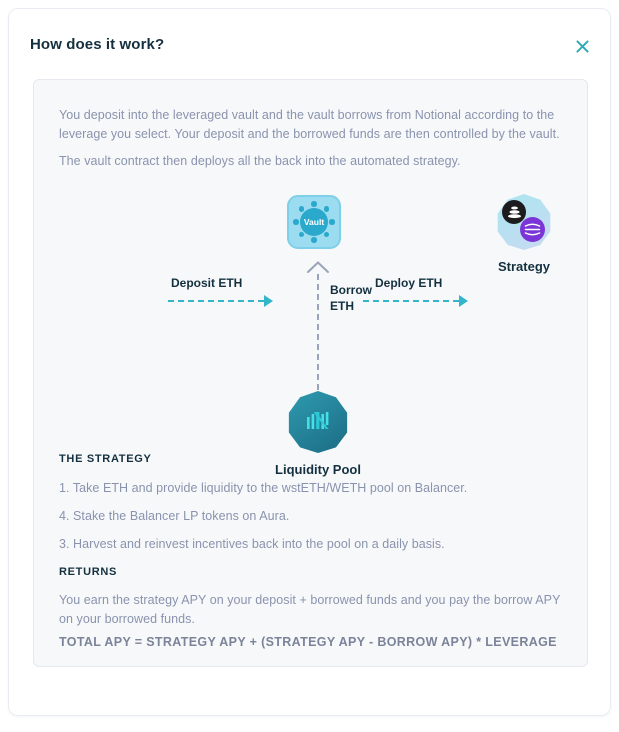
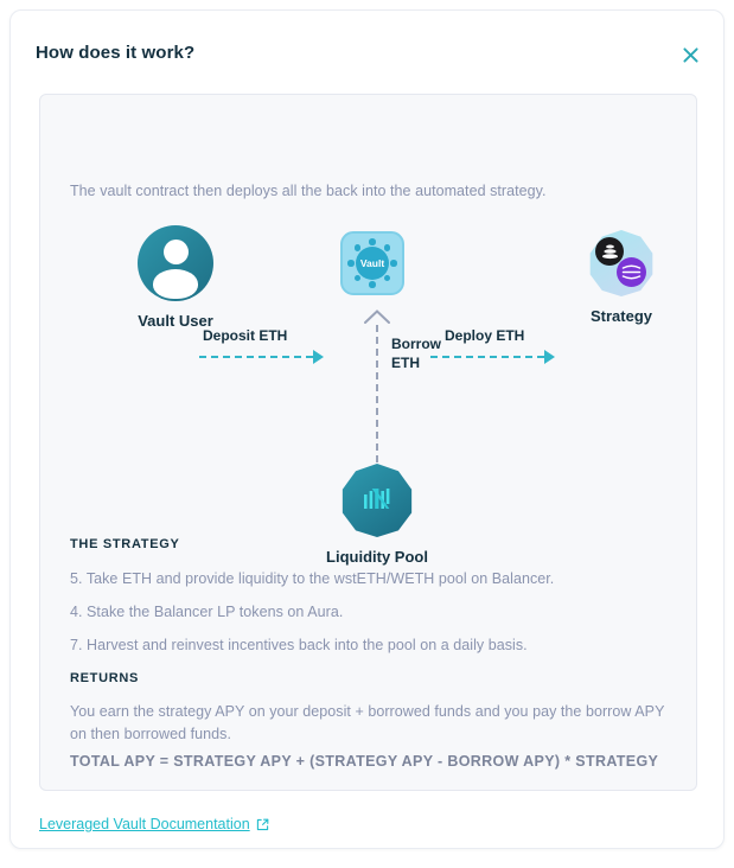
  How does it work?
- You deposit into the leveraged vault and the vault borrows from Notional according to the leverage you select. Your deposit and the borrowed funds are then controlled by the vault.
  The vault contract then deploys all the back into the automated strategy.
+ Vault User
  Deposit ETH
  Vault
  Deploy ETH
  Strategy
  Borrow
  ETH
  Liquidity Pool
  THE STRATEGY
- 1. Take ETH and provide liquidity to the wstETH/WETH pool on Balancer.
+ 5. Take ETH and provide liquidity to the wstETH/WETH pool on Balancer.
  4. Stake the Balancer LP tokens on Aura.
- 3. Harvest and reinvest incentives back into the pool on a daily basis.
+ 7. Harvest and reinvest incentives back into the pool on a daily basis.
  RETURNS
- You earn the strategy APY on your deposit + borrowed funds and you pay the borrow APY on your borrowed funds.
+ You earn the strategy APY on your deposit + borrowed funds and you pay the borrow APY on then borrowed funds.
- TOTAL APY = STRATEGY APY + (STRATEGY APY - BORROW APY) * LEVERAGE
+ TOTAL APY = STRATEGY APY + (STRATEGY APY - BORROW APY) * STRATEGY
+ Leveraged Vault Documentation
